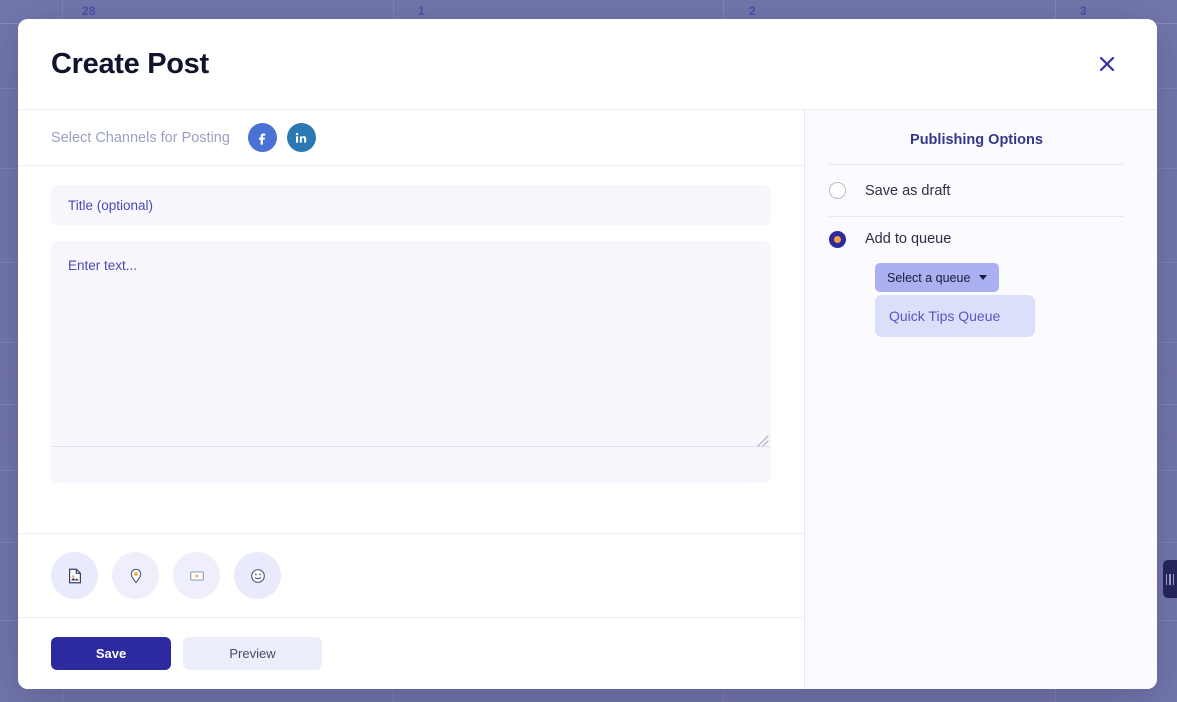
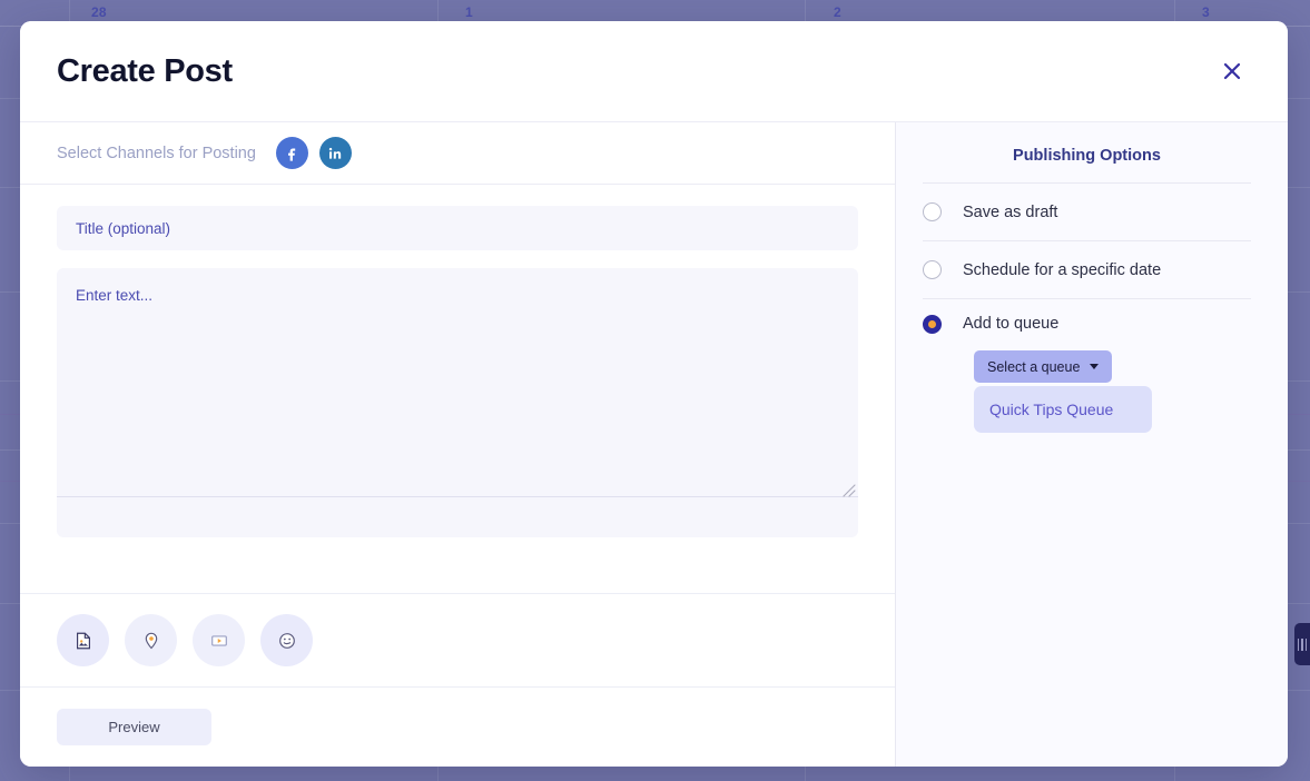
  28
  1
  2
  3
  Create Post
  Select Channels for Posting
  Title (optional)
  Enter text...
- Save
  Preview
  Publishing Options
  Save as draft
+ Schedule for a specific date
  Add to queue
  Select a queue
  Quick Tips Queue
